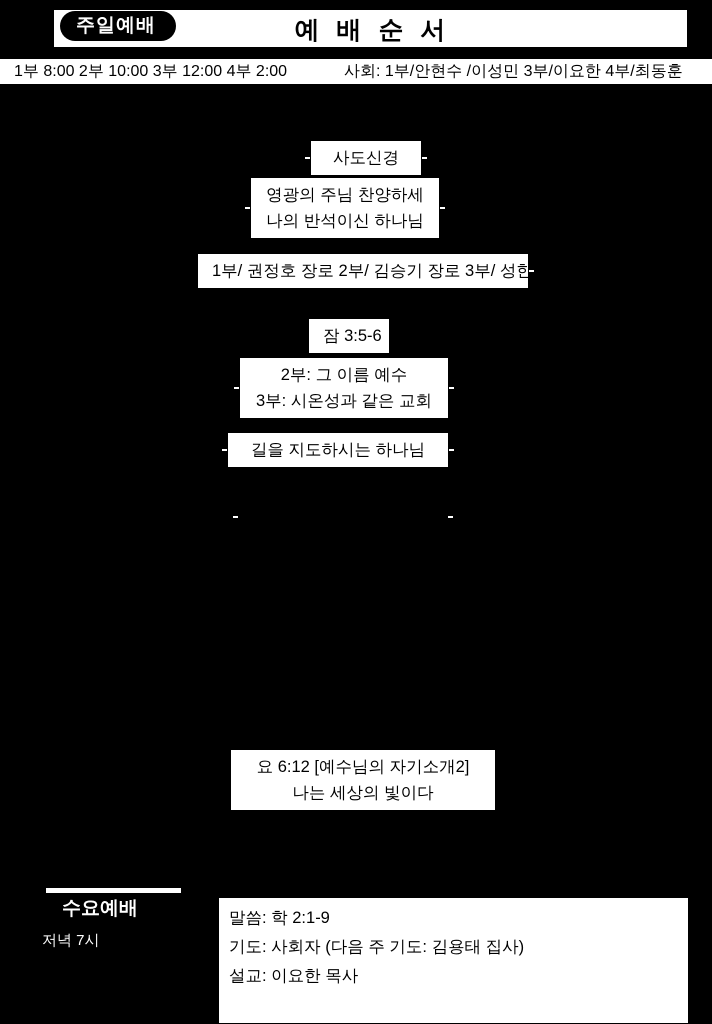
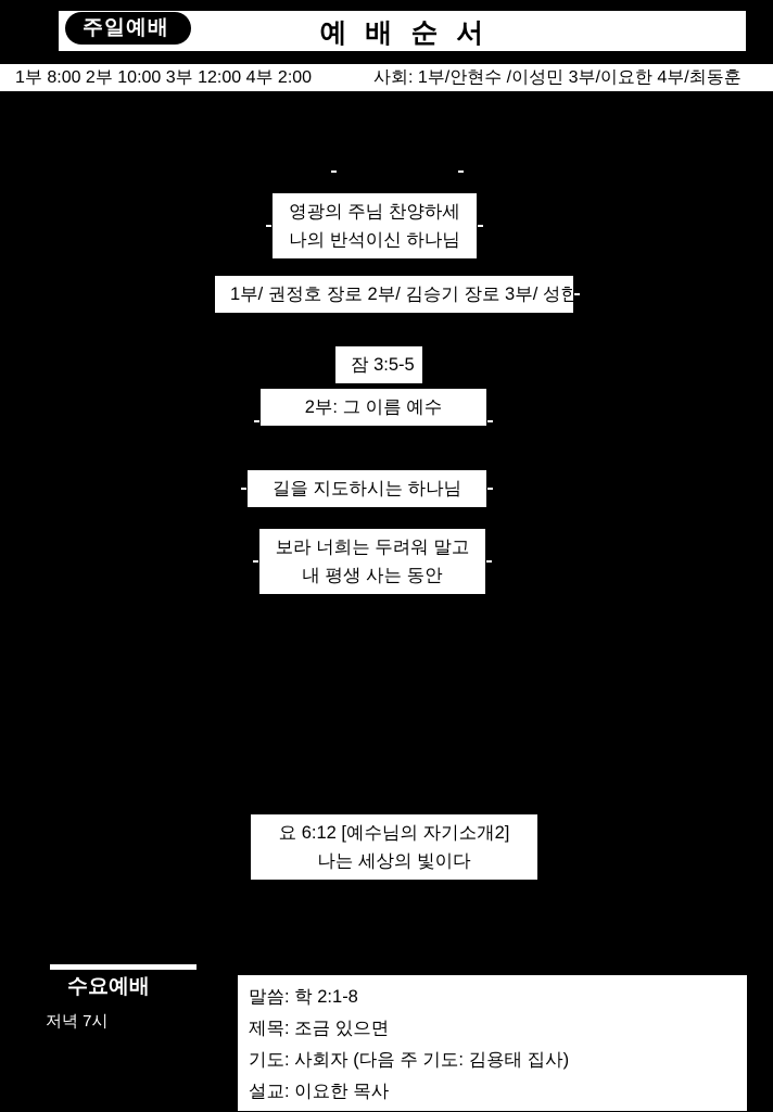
  예 배 순 서
  주일예배
  1부 8:00 2부 10:00 3부 12:00 4부 2:00
  사회: 1부/안현수 /이성민 3부/이요한 4부/최동훈
- 사도신경
  영광의 주님 찬양하세
  나의 반석이신 하나님
  1부/ 권정호 장로 2부/ 김승기 장로 3부/ 성한규 권사
- 잠 3:5-6
+ 잠 3:5-5
  2부: 그 이름 예수
- 3부: 시온성과 같은 교회
  길을 지도하시는 하나님
+ 보라 너희는 두려워 말고
+ 내 평생 사는 동안
  요 6:12 [예수님의 자기소개2]
  나는 세상의 빛이다
  수요예배
  저녁 7시
- 말씀: 학 2:1-9
+ 말씀: 학 2:1-8
+ 제목: 조금 있으면
  기도: 사회자 (다음 주 기도: 김용태 집사)
  설교: 이요한 목사
